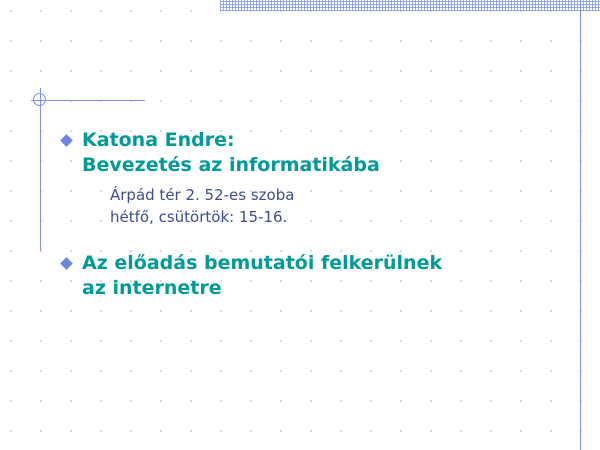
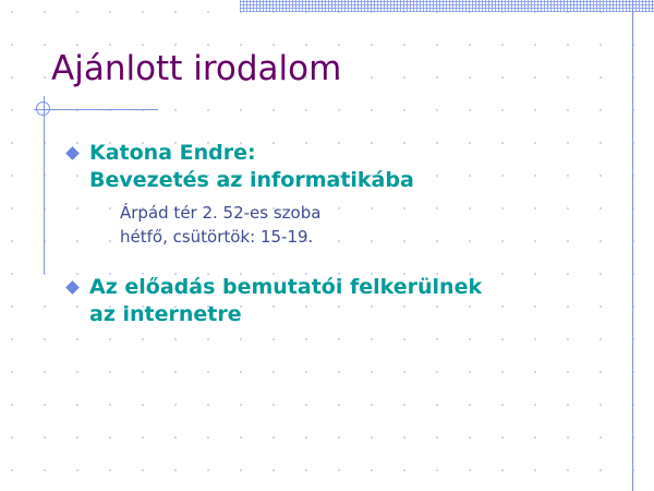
+ Ajánlott irodalom
  Katona Endre:
  Bevezetés az informatikába
  Árpád tér 2. 52-es szoba
- hétfő, csütörtök: 15-16.
+ hétfő, csütörtök: 15-19.
  Az előadás bemutatói felkerülnek
  az internetre
